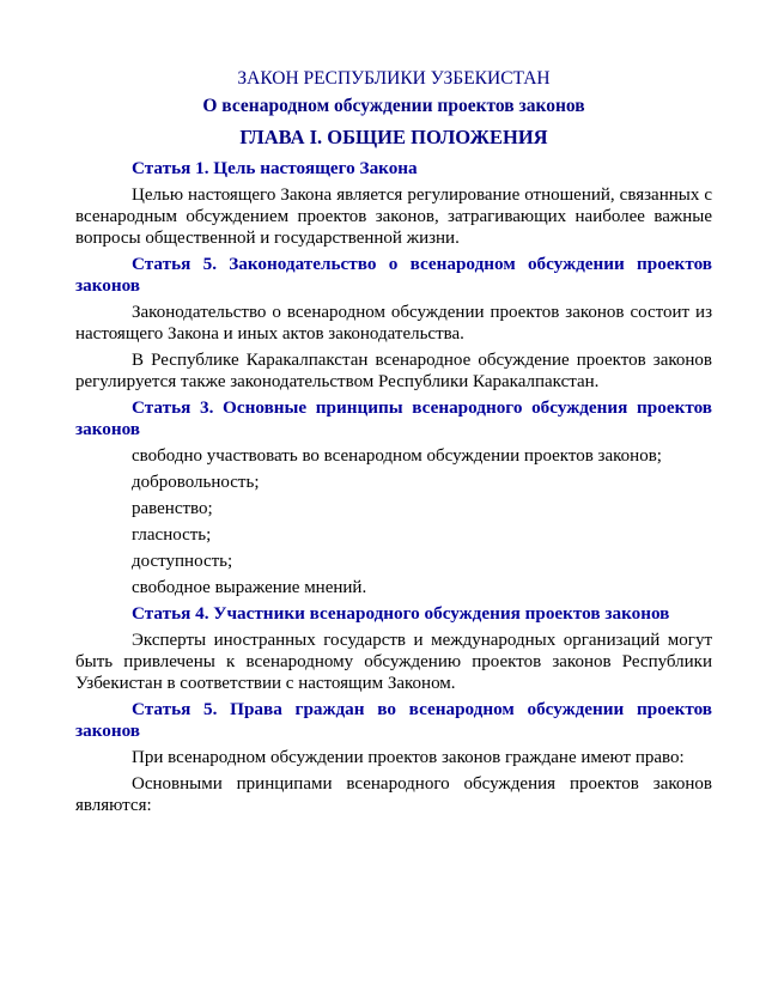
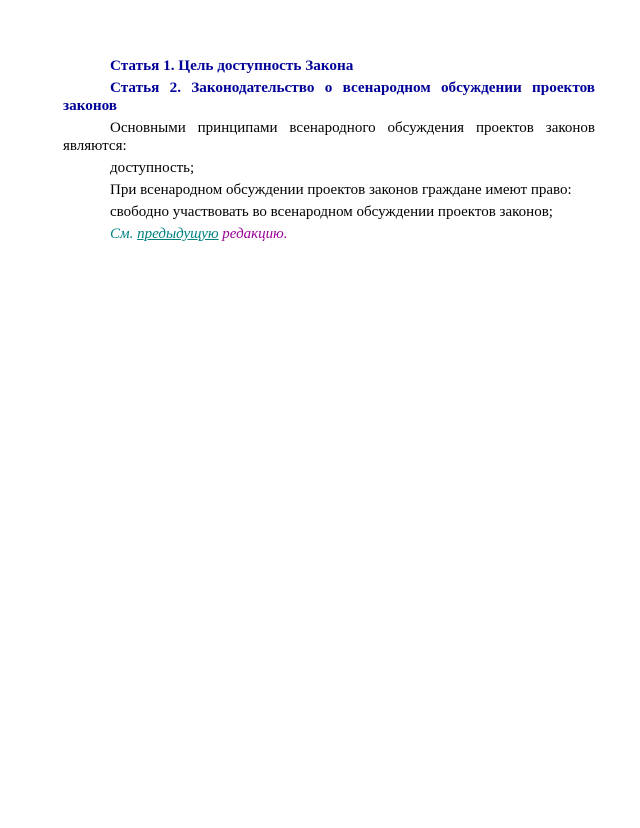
- ЗАКОН РЕСПУБЛИКИ УЗБЕКИСТАН
- О всенародном обсуждении проектов законов
- ГЛАВА I. ОБЩИЕ ПОЛОЖЕНИЯ
- Статья 1. Цель настоящего Закона
+ Статья 1. Цель доступность Закона
- Целью настоящего Закона является регулирование отношений, связанных с всенародным обсуждением проектов законов, затрагивающих наиболее важные вопросы общественной и государственной жизни.
- Статья 5. Законодательство о всенародном обсуждении проектов законов
+ Статья 2. Законодательство о всенародном обсуждении проектов законов
- Законодательство о всенародном обсуждении проектов законов состоит из настоящего Закона и иных актов законодательства.
- В Республике Каракалпакстан всенародное обсуждение проектов законов регулируется также законодательством Республики Каракалпакстан.
- Статья 3. Основные принципы всенародного обсуждения проектов законов
- свободно участвовать во всенародном обсуждении проектов законов;
+ Основными принципами всенародного обсуждения проектов законов являются:
- добровольность;
- равенство;
- гласность;
  доступность;
- свободное выражение мнений.
- Статья 4. Участники всенародного обсуждения проектов законов
- Эксперты иностранных государств и международных организаций могут быть привлечены к всенародному обсуждению проектов законов Республики Узбекистан в соответствии с настоящим Законом.
- Статья 5. Права граждан во всенародном обсуждении проектов законов
  При всенародном обсуждении проектов законов граждане имеют право:
- Основными принципами всенародного обсуждения проектов законов являются:
+ свободно участвовать во всенародном обсуждении проектов законов;
+ См. предыдущую редакцию.
